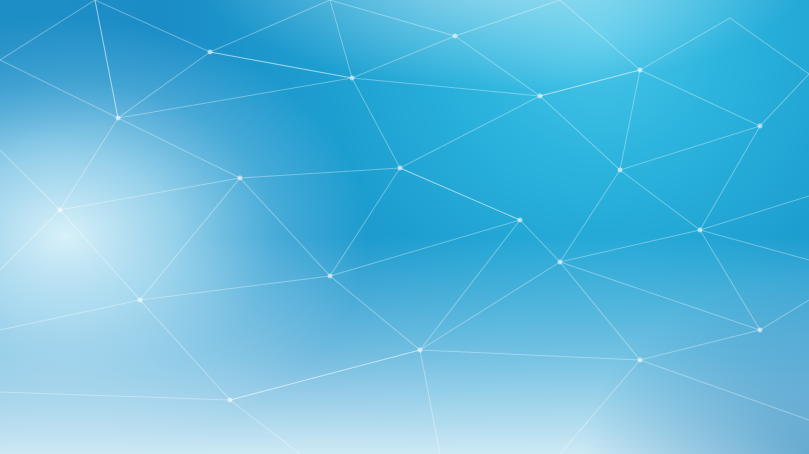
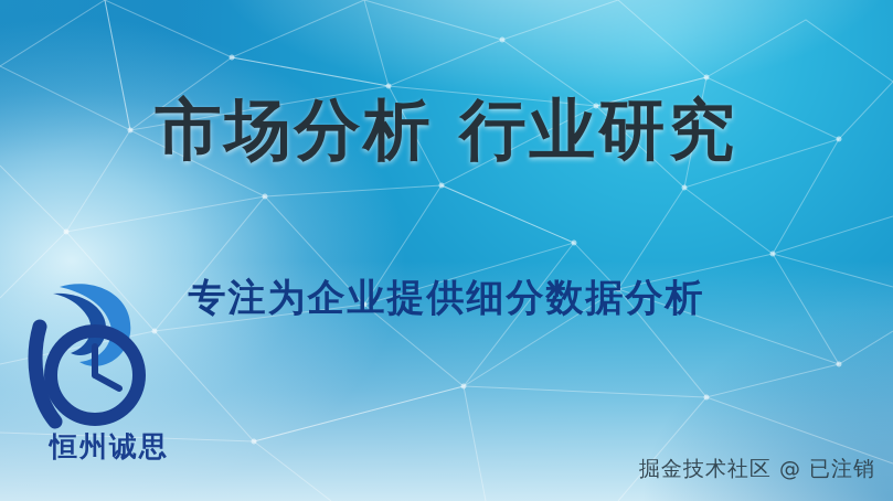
+ 市场分析 行业研究
+ 专注为企业提供细分数据分析
+ 恒州诚思
+ 掘金技术社区 @ 已注销
